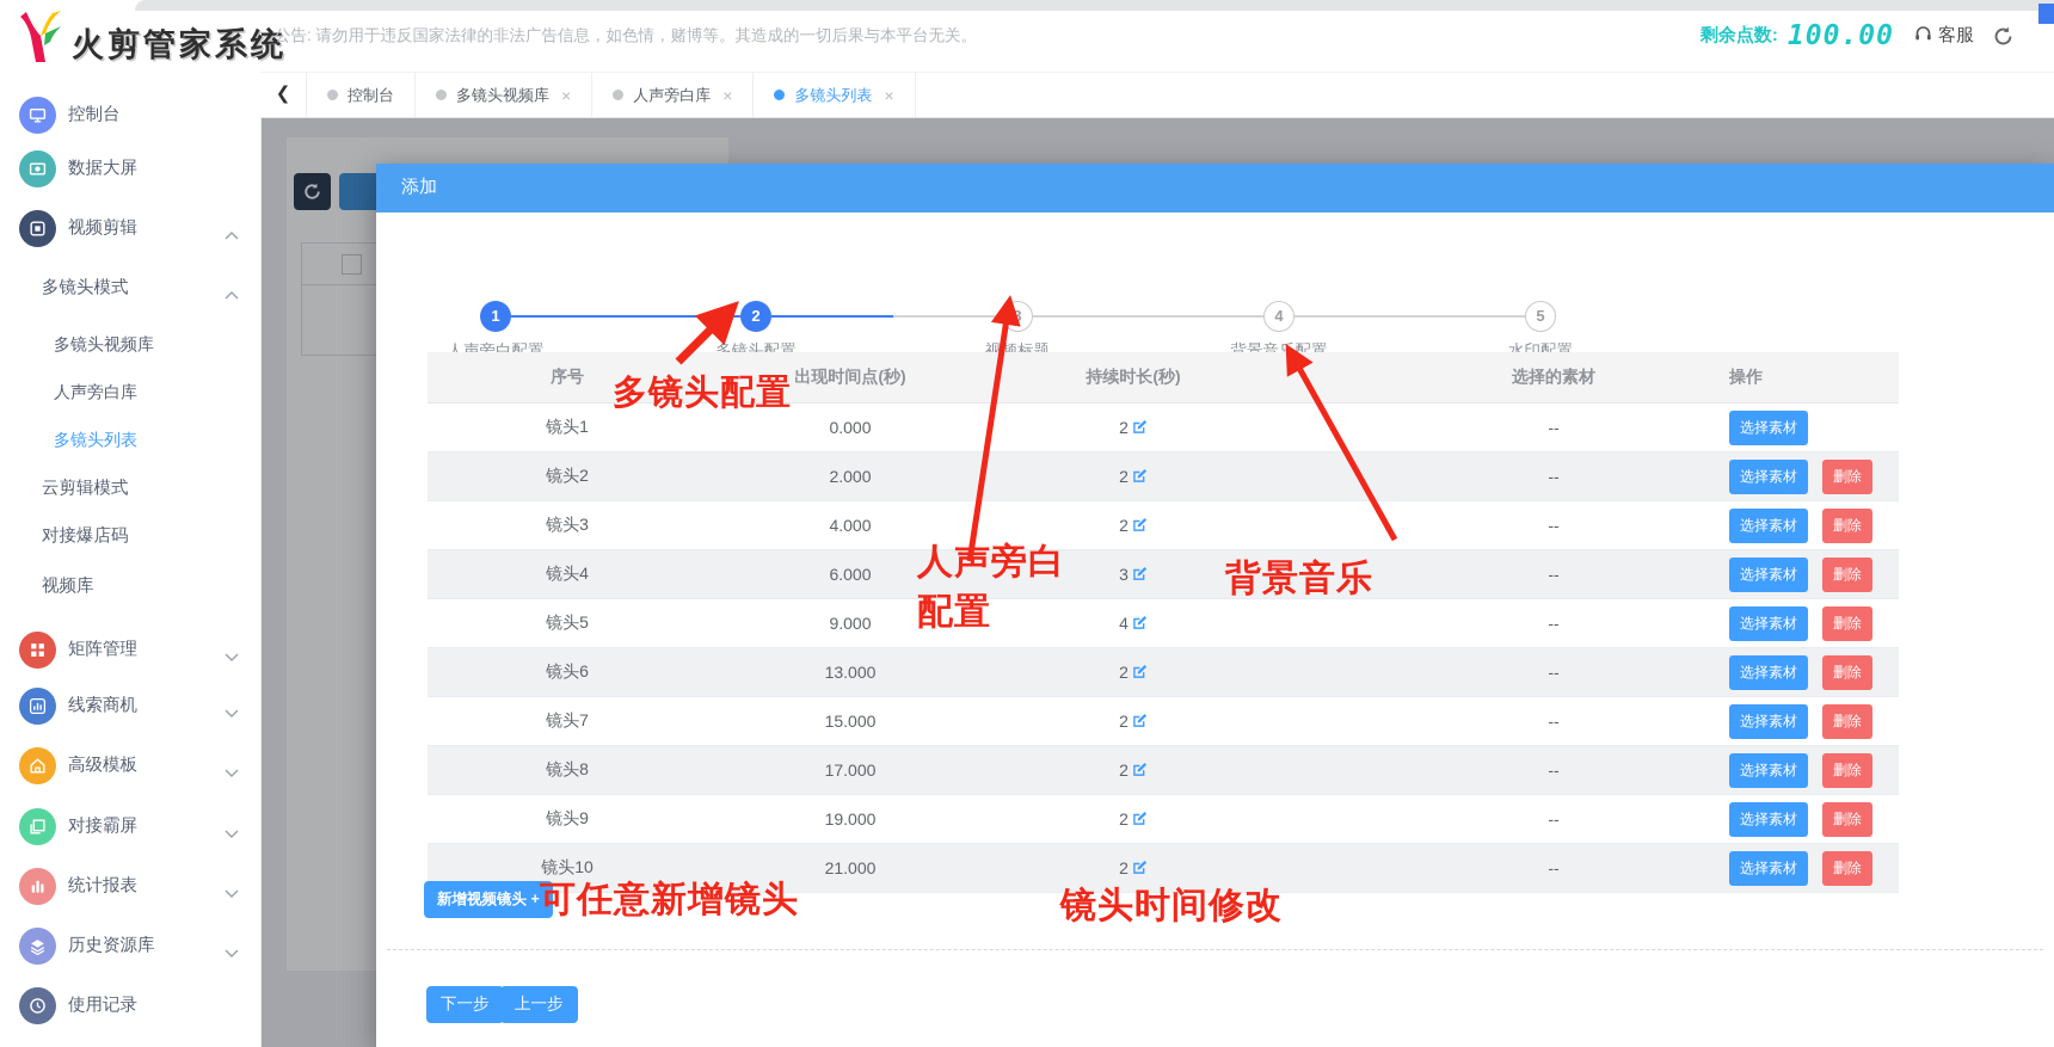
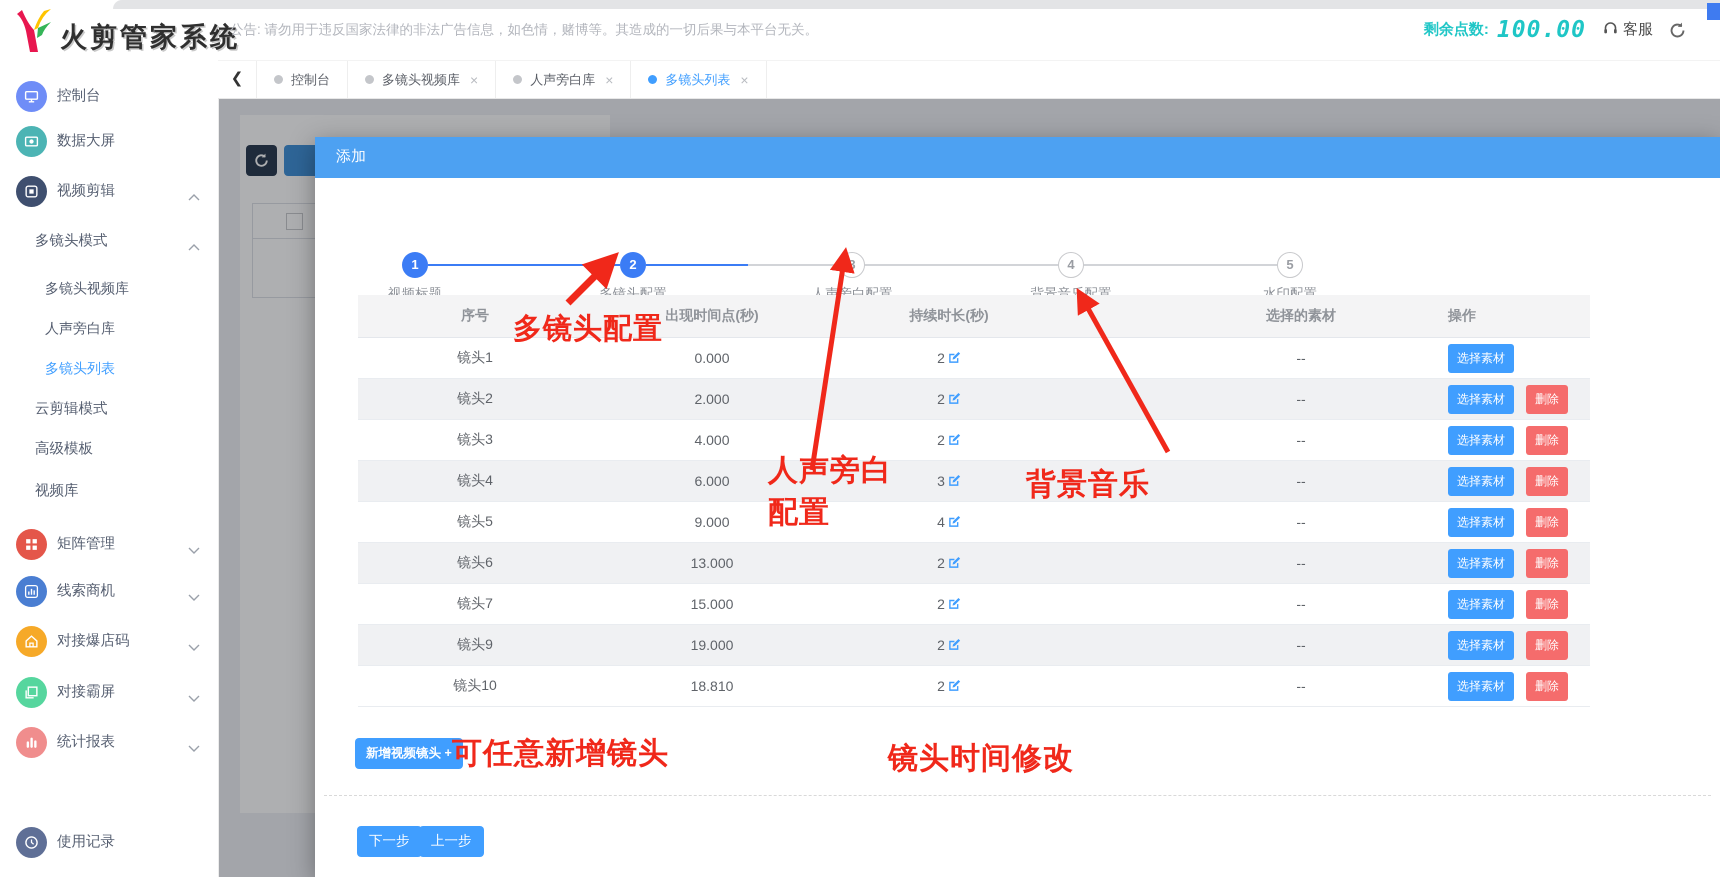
  火剪管家系统
  公告: 请勿用于违反国家法律的非法广告信息，如色情，赌博等。其造成的一切后果与本平台无关。
  剩余点数:
  100.00
  客服
  控制台
  数据大屏
  视频剪辑
  多镜头模式
  多镜头视频库
  人声旁白库
  多镜头列表
  云剪辑模式
- 对接爆店码
+ 高级模板
  视频库
  矩阵管理
  线索商机
- 高级模板
+ 对接爆店码
  对接霸屏
  统计报表
- 历史资源库
  使用记录
  ❮
  控制台
  多镜头视频库
  ×
  人声旁白库
  ×
  多镜头列表
  ×
  添加
  1
- 人声旁白配置
+ 视频标题
  2
  多镜头配置
  3
- 视频标题
+ 人声旁白配置
  4
  背景音乐配置
  5
  水印配置
  序号	出现时间点(秒)	持续时长(秒)	选择的素材	操作
  镜头1	0.000	2	--	选择素材
  镜头2	2.000	2	--	选择素材 删除
  镜头3	4.000	2	--	选择素材 删除
  镜头4	6.000	3	--	选择素材 删除
  镜头5	9.000	4	--	选择素材 删除
  镜头6	13.000	2	--	选择素材 删除
  镜头7	15.000	2	--	选择素材 删除
- 镜头8	17.000	2	--	选择素材 删除
  镜头9	19.000	2	--	选择素材 删除
- 镜头10	21.000	2	--	选择素材 删除
+ 镜头10	18.810	2	--	选择素材 删除
  新增视频镜头 +
  下一步
  上一步
  多镜头配置
  人声旁白
  配置
  背景音乐
  可任意新增镜头
  镜头时间修改
